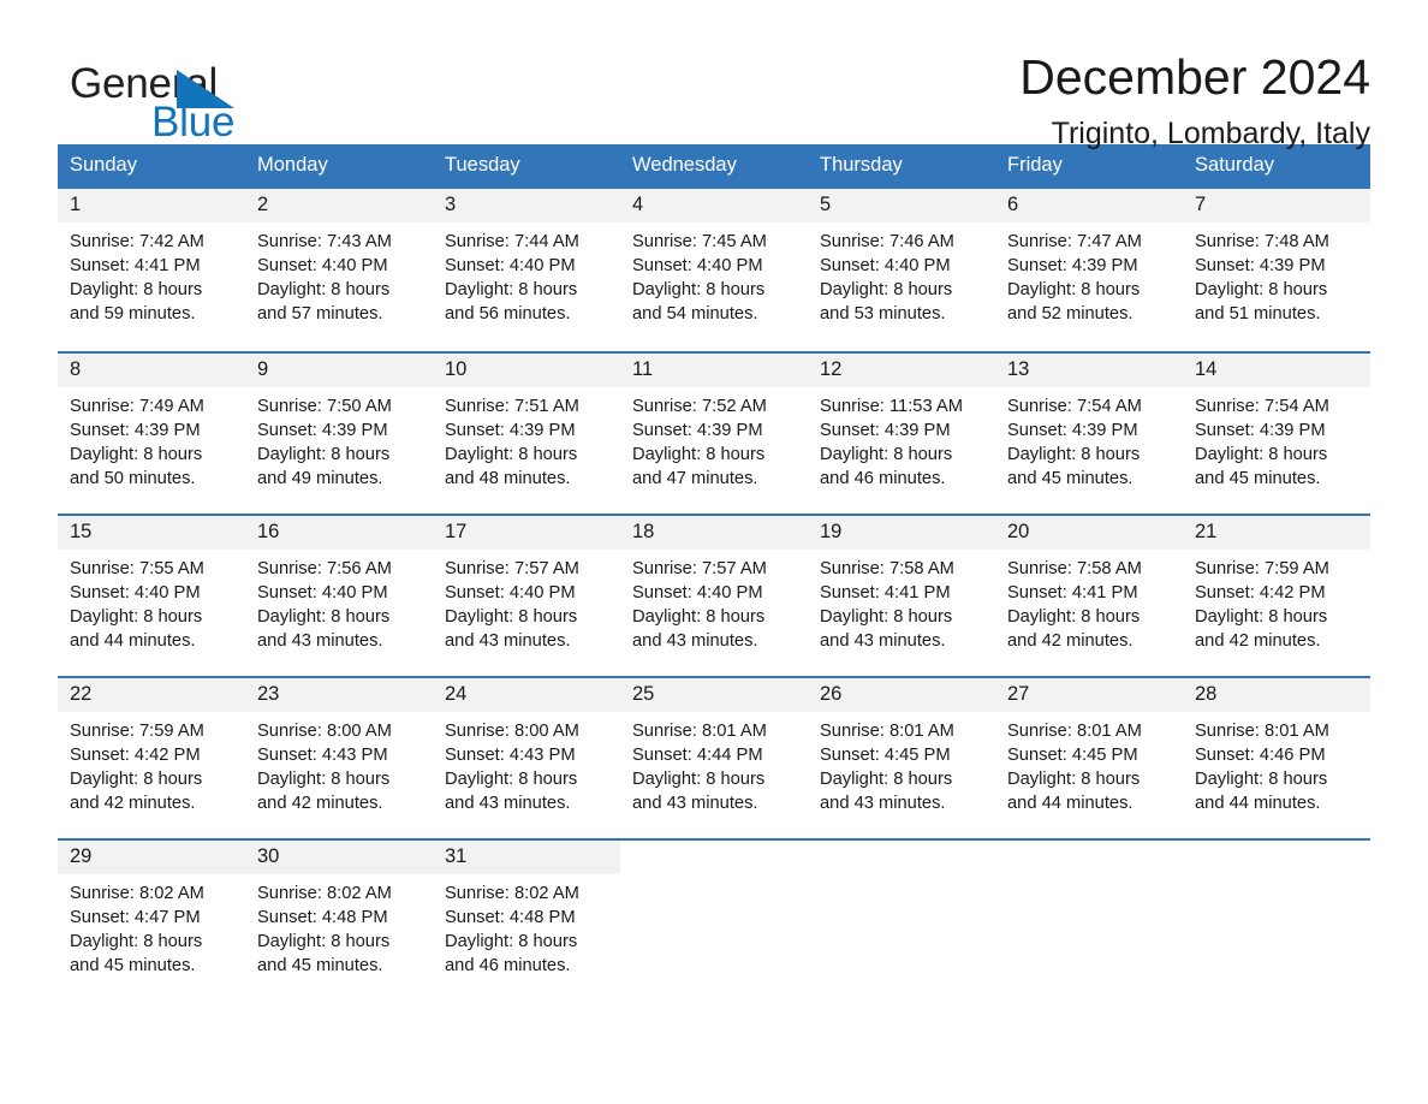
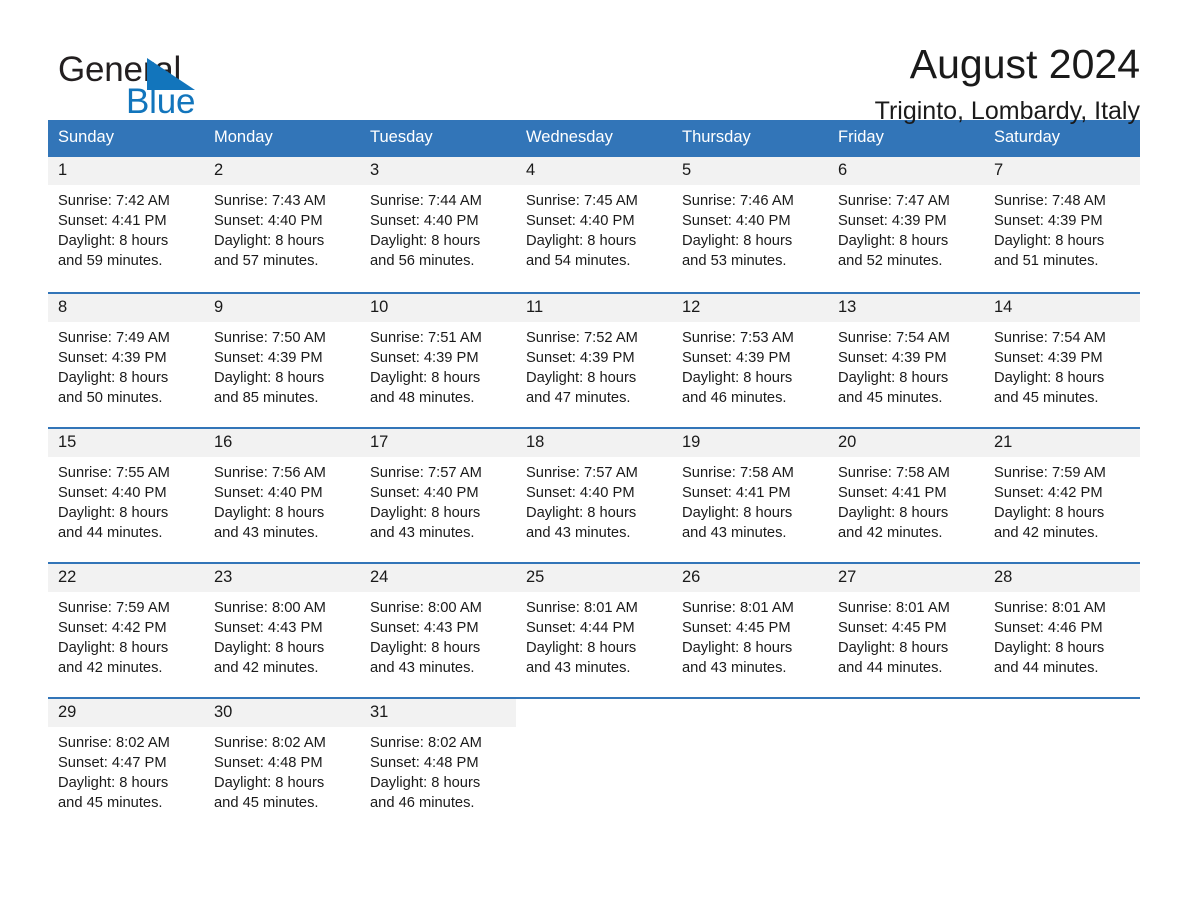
  Genel
  Blue
- December 2024
+ August 2024
  Triginto, Lombardy, Italy
  Sunday
  Monday
  Tuesday
  Wednesday
  Thursday
  Friday
  Saturday
  1
  Sunrise: 7:42 AM
  Sunset: 4:41 PM
  Daylight: 8 hours
  and 59 minutes.
  2
  Sunrise: 7:43 AM
  Sunset: 4:40 PM
  Daylight: 8 hours
  and 57 minutes.
  3
  Sunrise: 7:44 AM
  Sunset: 4:40 PM
  Daylight: 8 hours
  and 56 minutes.
  4
  Sunrise: 7:45 AM
  Sunset: 4:40 PM
  Daylight: 8 hours
  and 54 minutes.
  5
  Sunrise: 7:46 AM
  Sunset: 4:40 PM
  Daylight: 8 hours
  and 53 minutes.
  6
  Sunrise: 7:47 AM
  Sunset: 4:39 PM
  Daylight: 8 hours
  and 52 minutes.
  7
  Sunrise: 7:48 AM
  Sunset: 4:39 PM
  Daylight: 8 hours
  and 51 minutes.
  8
  Sunrise: 7:49 AM
  Sunset: 4:39 PM
  Daylight: 8 hours
  and 50 minutes.
  9
  Sunrise: 7:50 AM
  Sunset: 4:39 PM
  Daylight: 8 hours
- and 49 minutes.
+ and 85 minutes.
  10
  Sunrise: 7:51 AM
  Sunset: 4:39 PM
  Daylight: 8 hours
  and 48 minutes.
  11
  Sunrise: 7:52 AM
  Sunset: 4:39 PM
  Daylight: 8 hours
  and 47 minutes.
  12
- Sunrise: 11:53 AM
+ Sunrise: 7:53 AM
  Sunset: 4:39 PM
  Daylight: 8 hours
  and 46 minutes.
  13
  Sunrise: 7:54 AM
  Sunset: 4:39 PM
  Daylight: 8 hours
  and 45 minutes.
  14
  Sunrise: 7:54 AM
  Sunset: 4:39 PM
  Daylight: 8 hours
  and 45 minutes.
  15
  Sunrise: 7:55 AM
  Sunset: 4:40 PM
  Daylight: 8 hours
  and 44 minutes.
  16
  Sunrise: 7:56 AM
  Sunset: 4:40 PM
  Daylight: 8 hours
  and 43 minutes.
  17
  Sunrise: 7:57 AM
  Sunset: 4:40 PM
  Daylight: 8 hours
  and 43 minutes.
  18
  Sunrise: 7:57 AM
  Sunset: 4:40 PM
  Daylight: 8 hours
  and 43 minutes.
  19
  Sunrise: 7:58 AM
  Sunset: 4:41 PM
  Daylight: 8 hours
  and 43 minutes.
  20
  Sunrise: 7:58 AM
  Sunset: 4:41 PM
  Daylight: 8 hours
  and 42 minutes.
  21
  Sunrise: 7:59 AM
  Sunset: 4:42 PM
  Daylight: 8 hours
  and 42 minutes.
  22
  Sunrise: 7:59 AM
  Sunset: 4:42 PM
  Daylight: 8 hours
  and 42 minutes.
  23
  Sunrise: 8:00 AM
  Sunset: 4:43 PM
  Daylight: 8 hours
  and 42 minutes.
  24
  Sunrise: 8:00 AM
  Sunset: 4:43 PM
  Daylight: 8 hours
  and 43 minutes.
  25
  Sunrise: 8:01 AM
  Sunset: 4:44 PM
  Daylight: 8 hours
  and 43 minutes.
  26
  Sunrise: 8:01 AM
  Sunset: 4:45 PM
  Daylight: 8 hours
  and 43 minutes.
  27
  Sunrise: 8:01 AM
  Sunset: 4:45 PM
  Daylight: 8 hours
  and 44 minutes.
  28
  Sunrise: 8:01 AM
  Sunset: 4:46 PM
  Daylight: 8 hours
  and 44 minutes.
  29
  Sunrise: 8:02 AM
  Sunset: 4:47 PM
  Daylight: 8 hours
  and 45 minutes.
  30
  Sunrise: 8:02 AM
  Sunset: 4:48 PM
  Daylight: 8 hours
  and 45 minutes.
  31
  Sunrise: 8:02 AM
  Sunset: 4:48 PM
  Daylight: 8 hours
  and 46 minutes.
